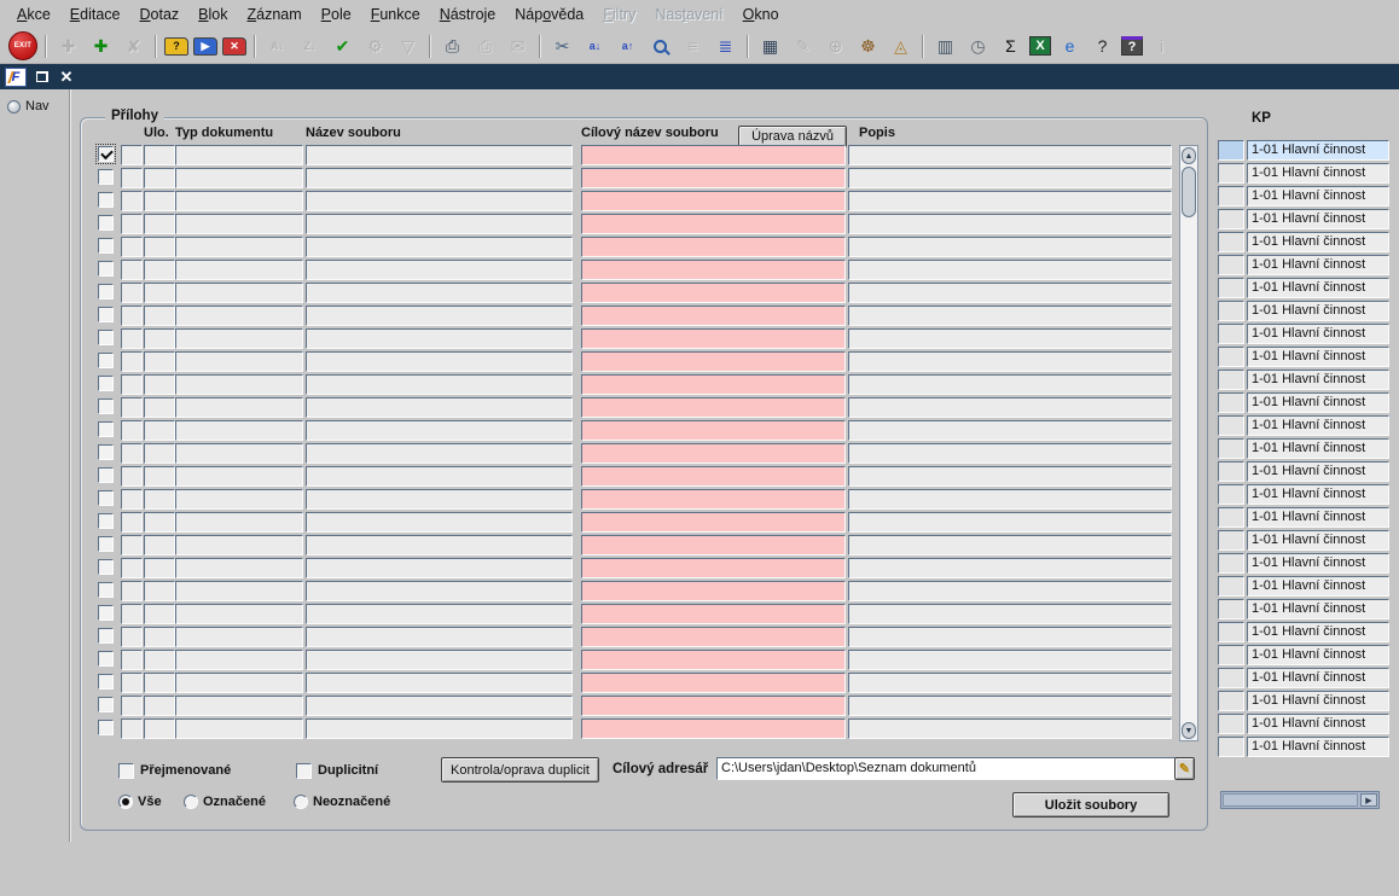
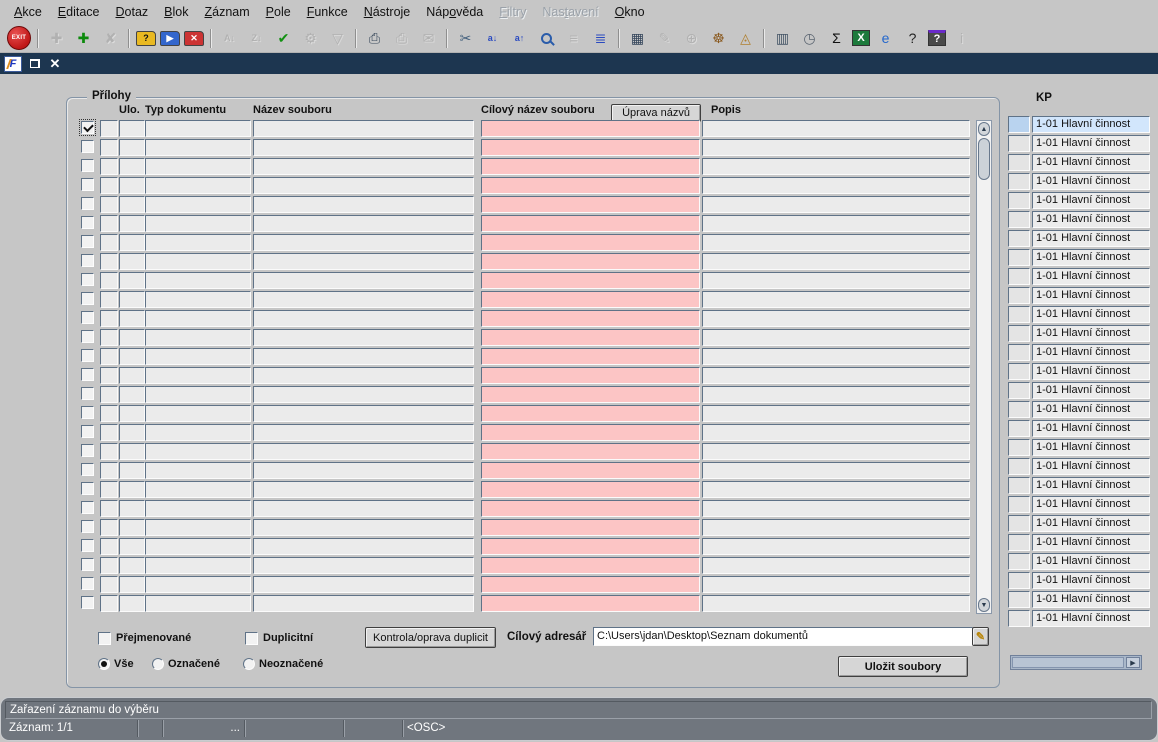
  Akce
  Editace
  Dotaz
  Blok
  Záznam
  Pole
  Funkce
  Nástroje
  Nápověda
  Filtry
  Nastavení
  Okno
  ✚
  ✚
  ✘
  ?
  ▶
  ✕
  A↓
  Z↓
  ✔
  ⚙
  ▽
  ⎙
  ⎙
  ✉
  ✂
  a↓
  a↑
  ≡
  ≣
  ▦
  ✎
  ⊕
  ☸
  ◬
  ▥
  ◷
  Σ
  X
  e
  ?
  ?
  i
  F
  ✕
- Nav
  Přílohy
  Ulo.
  Typ dokumentu
  Název souboru
  Cílový název souboru
  Popis
  Úprava názvů
  Přejmenované
  Duplicitní
  Kontrola/oprava duplicit
  Cílový adresář
  C:\Users\jdan\Desktop\Seznam dokumentů
  ✎
  Vše
  Označené
  Neoznačené
  Uložit soubory
  KP
  1-01 Hlavní činnost
  1-01 Hlavní činnost
  1-01 Hlavní činnost
  1-01 Hlavní činnost
  1-01 Hlavní činnost
  1-01 Hlavní činnost
  1-01 Hlavní činnost
  1-01 Hlavní činnost
  1-01 Hlavní činnost
  1-01 Hlavní činnost
  1-01 Hlavní činnost
  1-01 Hlavní činnost
  1-01 Hlavní činnost
  1-01 Hlavní činnost
  1-01 Hlavní činnost
  1-01 Hlavní činnost
  1-01 Hlavní činnost
  1-01 Hlavní činnost
  1-01 Hlavní činnost
  1-01 Hlavní činnost
  1-01 Hlavní činnost
  1-01 Hlavní činnost
  1-01 Hlavní činnost
  1-01 Hlavní činnost
  1-01 Hlavní činnost
  1-01 Hlavní činnost
  1-01 Hlavní činnost
+ Zařazení záznamu do výběru
+ Záznam: 1/1
+ ...
+ <OSC>
